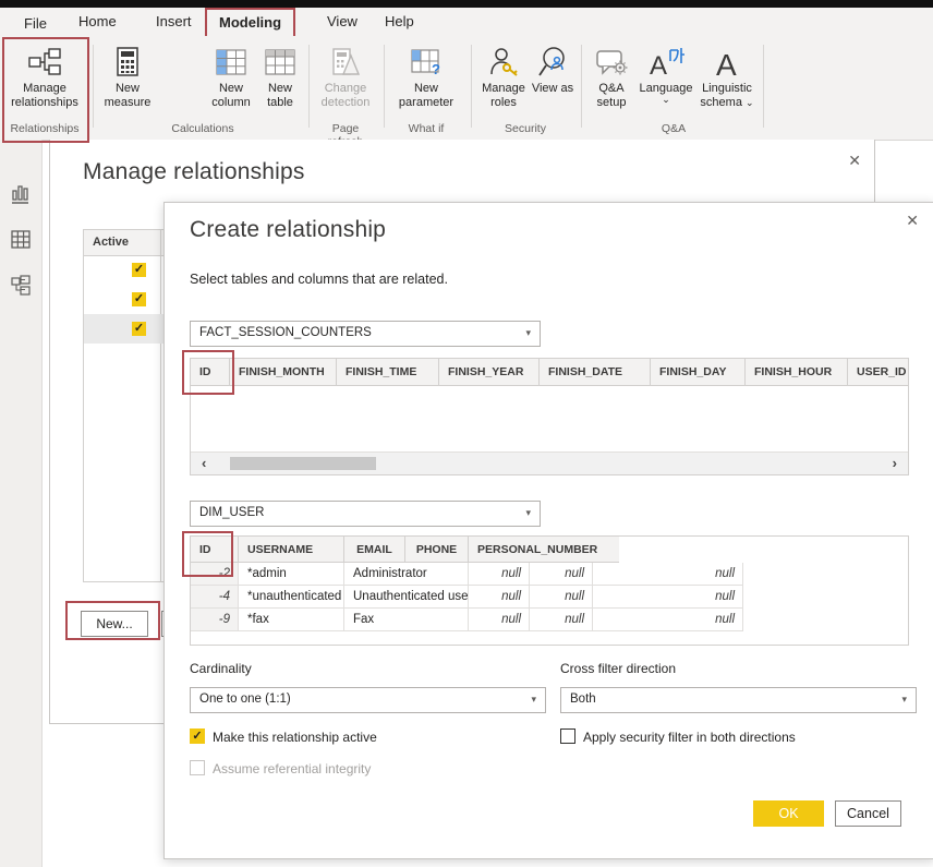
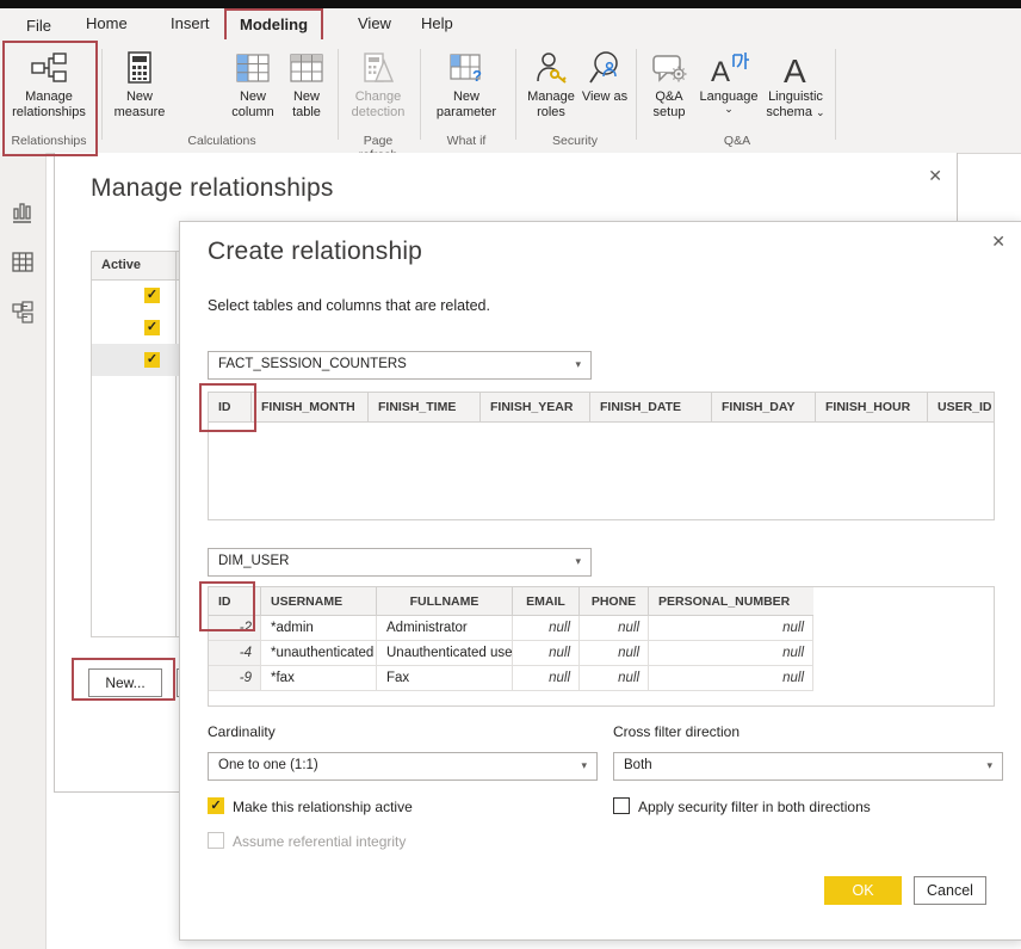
  File
  Home
  Insert
  Modeling
  View
  Help
  Manage relationships
  Relationships
  New measure
  New column
  New table
  Calculations
  Change detection
  ?
  New parameter
  What if
  Manage roles
  View as
  Security
  Q&A setup
  A
  Language
  ⌄
  A
  Linguistic schema ⌄
  Q&A
  ✕
  Manage relationships
  Active
  ✓
  ✓
  ✓
  New...
  ✕
  Create relationship
  Select tables and columns that are related.
  FACT_SESSION_COUNTERS
  ▾
  ID
  FINISH_MONTH
  FINISH_TIME
  FINISH_YEAR
  FINISH_DATE
  FINISH_DAY
  FINISH_HOUR
  USER_ID
- ‹
- ›
  DIM_USER
  ▾
  ID
  USERNAME
+ FULLNAME
  EMAIL
  PHONE
  PERSONAL_NUMBER
  -2
  *admin
  Administrator
  null
  null
  null
  -4
  *unauthenticated
  Unauthenticated use
  null
  null
  null
  -9
  *fax
  Fax
  null
  null
  null
  Cardinality
  One to one (1:1)
  ▾
  Cross filter direction
  Both
  ▾
  ✓
  Make this relationship active
  Apply security filter in both directions
  Assume referential integrity
  OK
  Cancel
